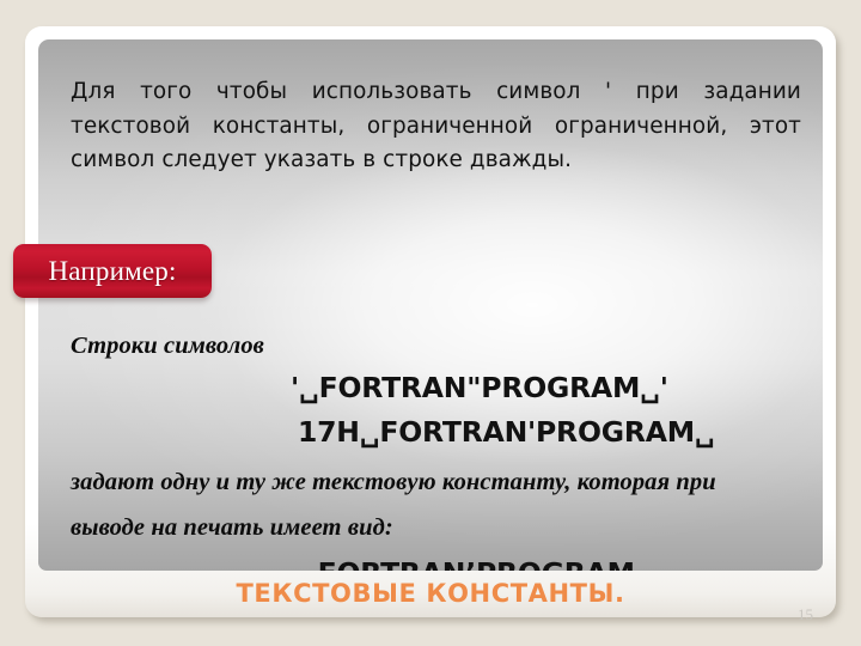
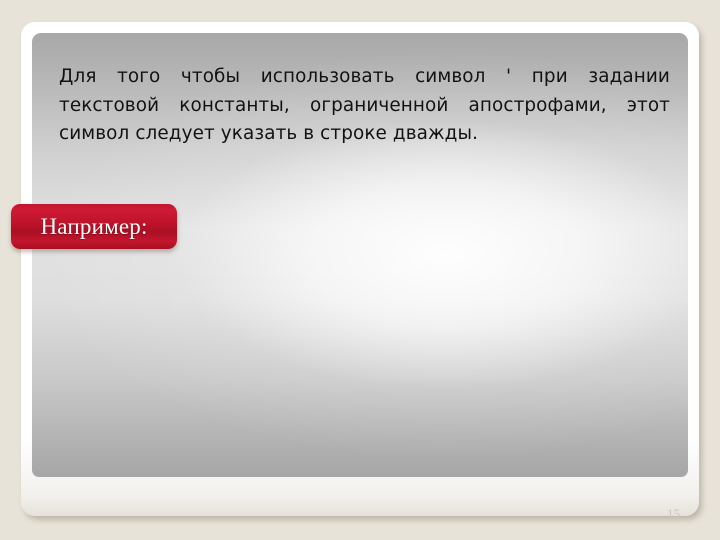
- Для того чтобы использовать символ ' при задании текстовой константы, ограниченной ограниченной, этот символ следует указать в строке дважды.
+ Для того чтобы использовать символ ' при задании текстовой константы, ограниченной апострофами, этот символ следует указать в строке дважды.
- Строки символов
- '␣FORTRAN"PROGRAM␣'
- 17H␣FORTRAN'PROGRAM␣
- задают одну и ту же текстовую константу, которая при
- выводе на печать имеет вид:
  Например:
- ТЕКСТОВЫЕ КОНСТАНТЫ.
  15
